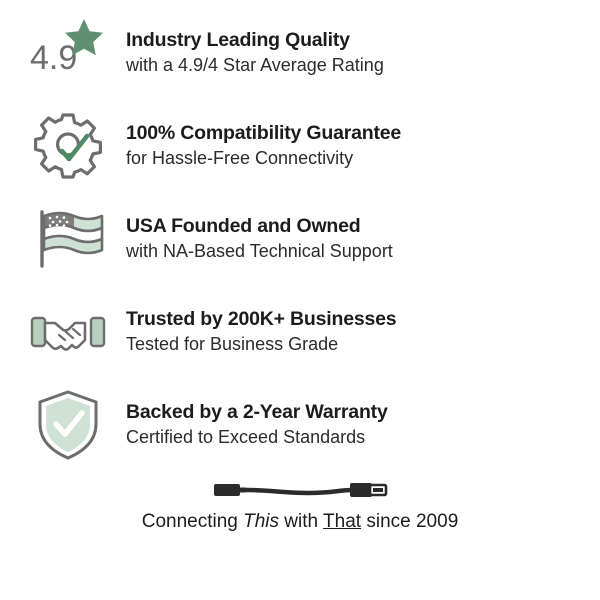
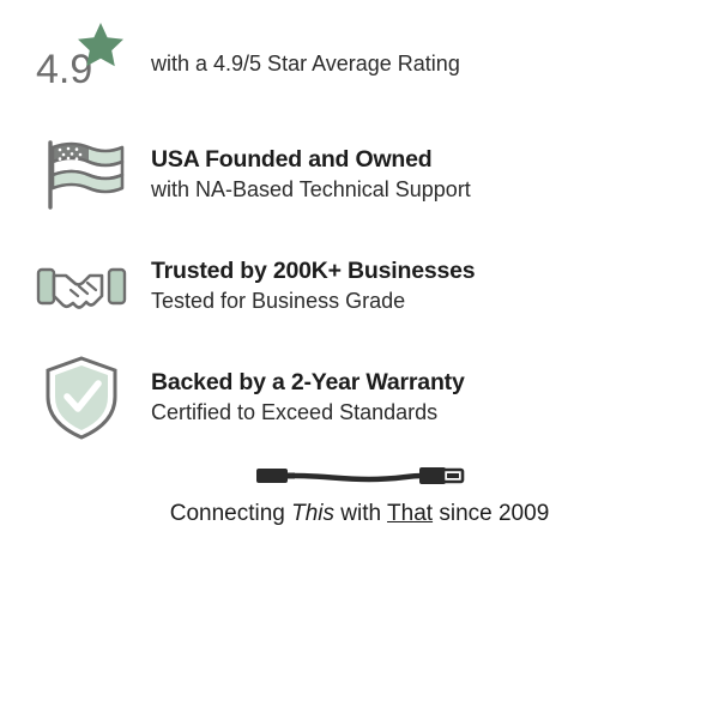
  4.9
- Industry Leading Quality
- with a 4.9/4 Star Average Rating
+ with a 4.9/5 Star Average Rating
- 100% Compatibility Guarantee
- for Hassle-Free Connectivity
  USA Founded and Owned
  with NA-Based Technical Support
  Trusted by 200K+ Businesses
  Tested for Business Grade
  Backed by a 2-Year Warranty
  Certified to Exceed Standards
  Connecting This with That since 2009
